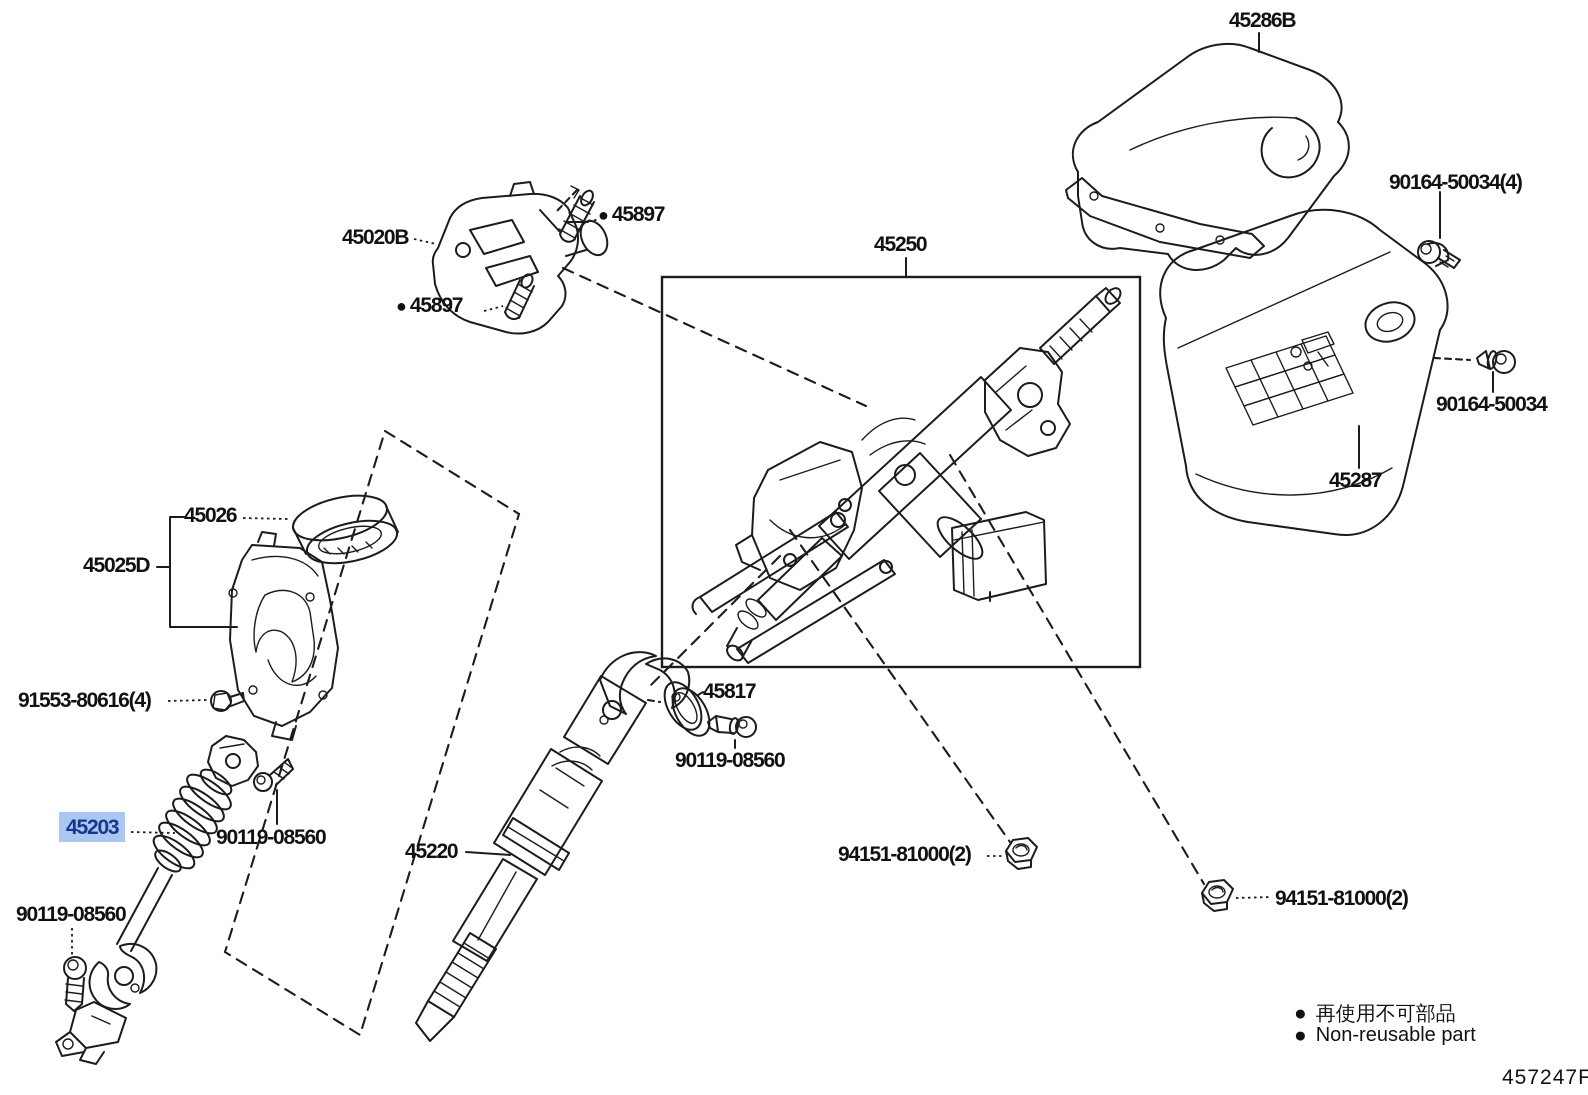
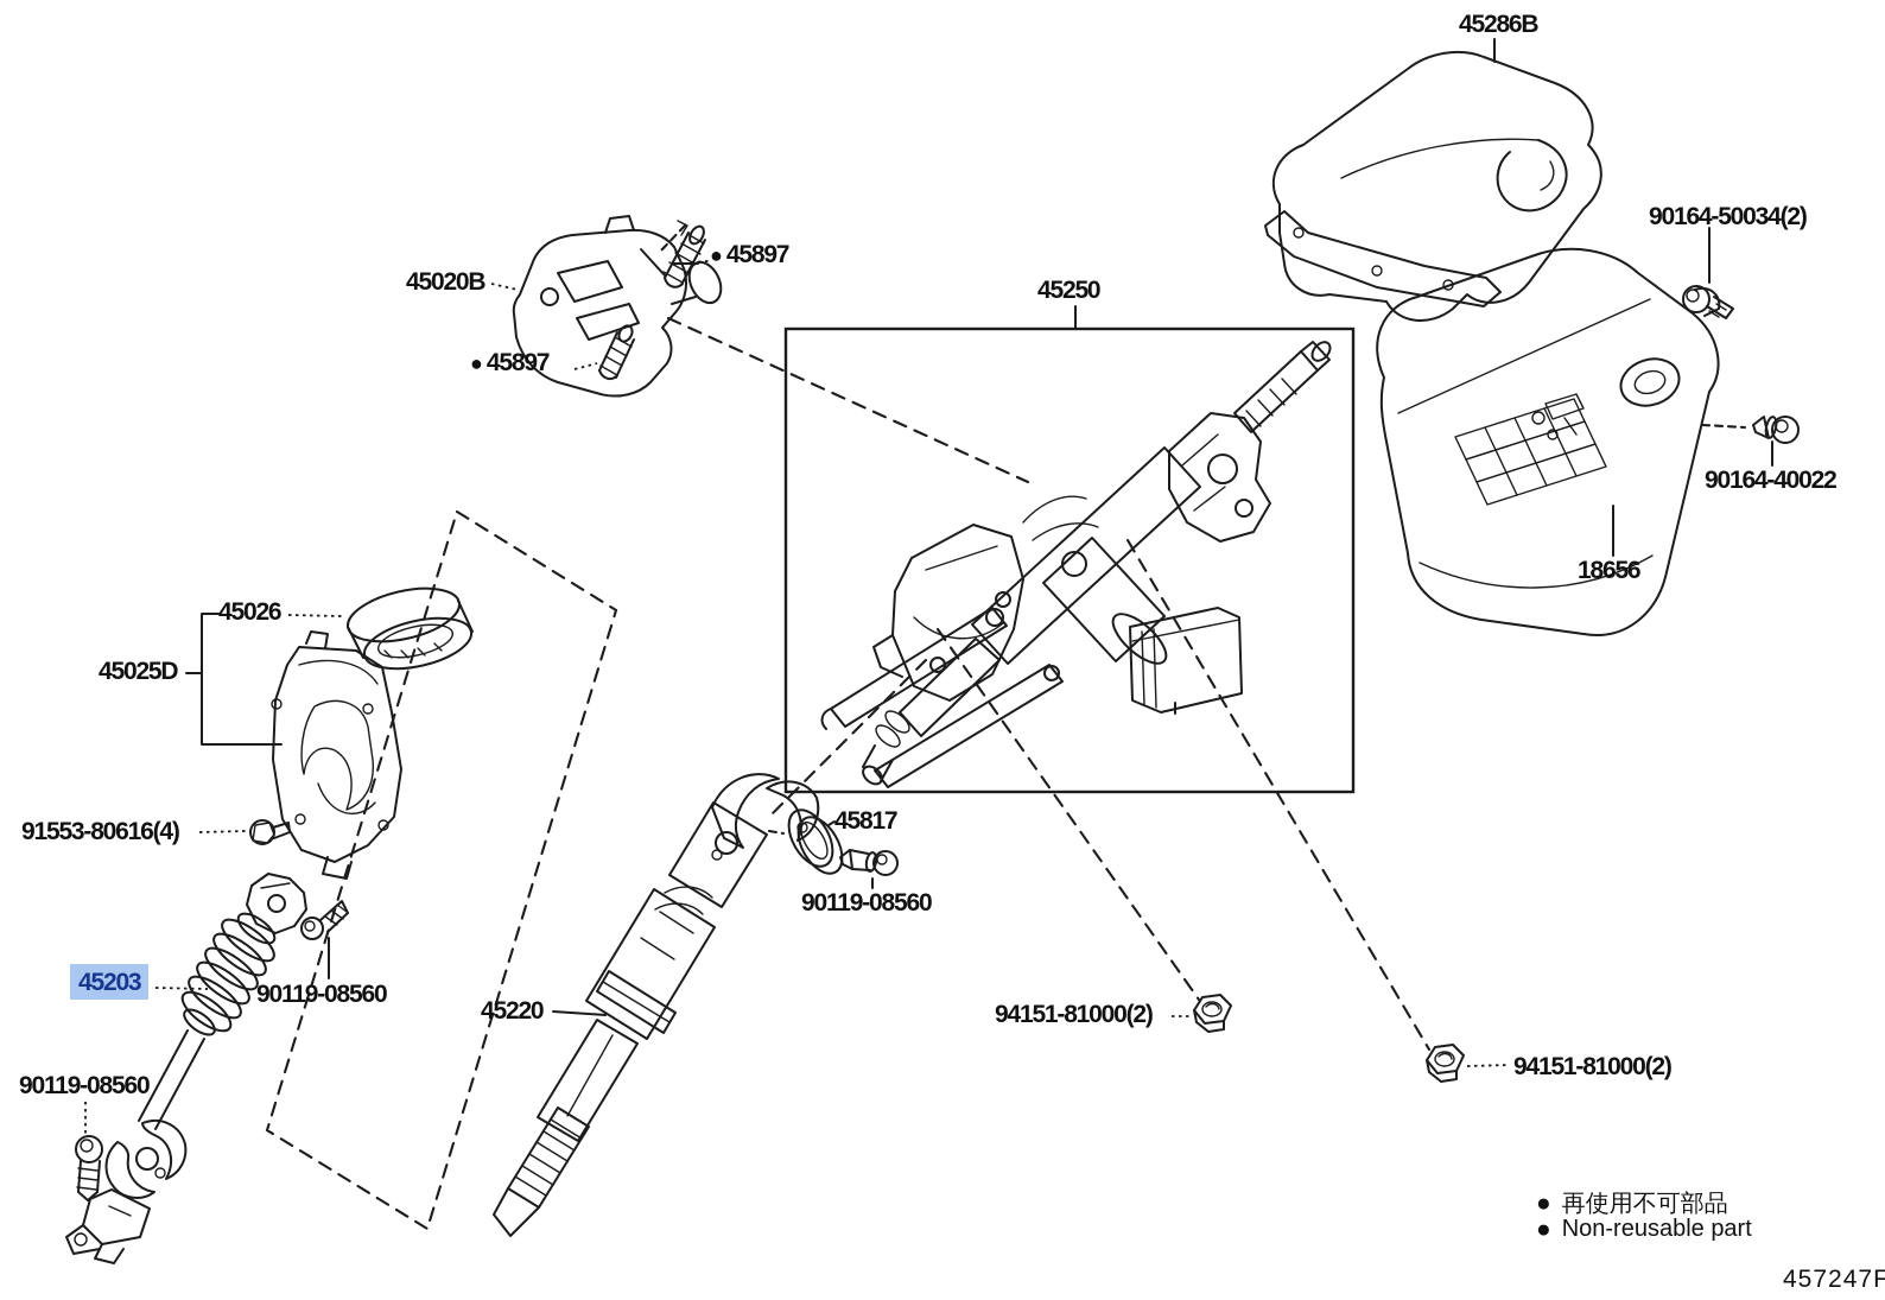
  45020B
  ●
  45897
  ●
  45897
  45250
  45286B
- 90164-50034(4)
+ 90164-50034(2)
- 90164-50034
+ 90164-40022
- 45287
+ 18656
  45026
  45025D
  91553-80616(4)
  45203
  90119-08560
  90119-08560
  90119-08560
  45220
  45817
  94151-81000(2)
  94151-81000(2)
  ●
  再使用不可部品
  ●
  Non-reusable part
  457247F
